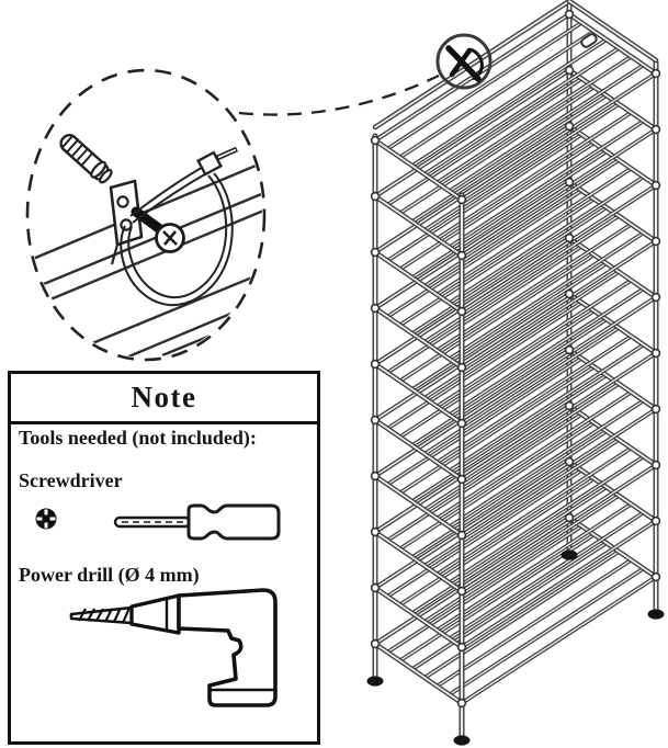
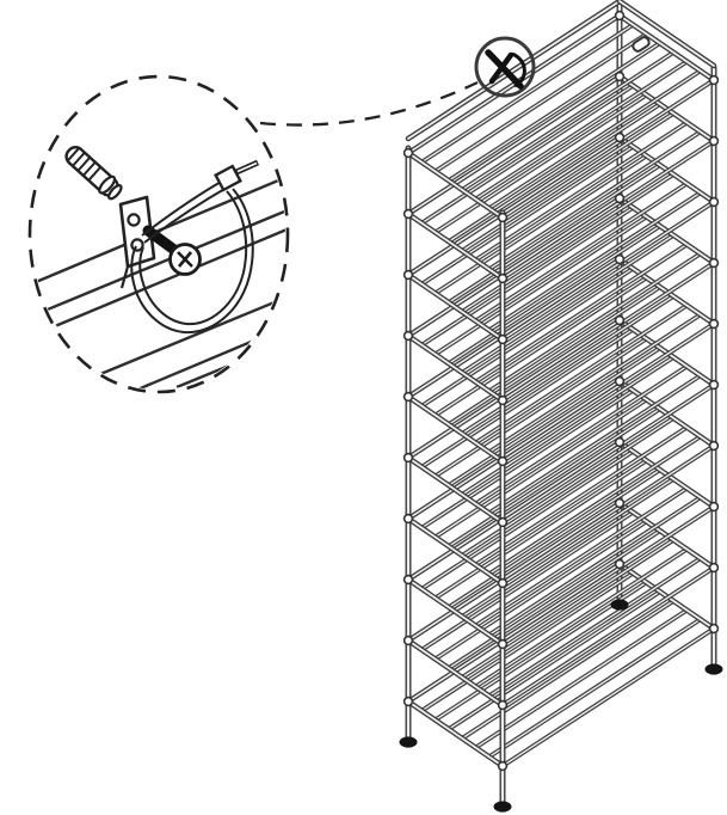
- Note
- Tools needed (not included):
- Screwdriver
- Power drill (Ø 4 mm)
